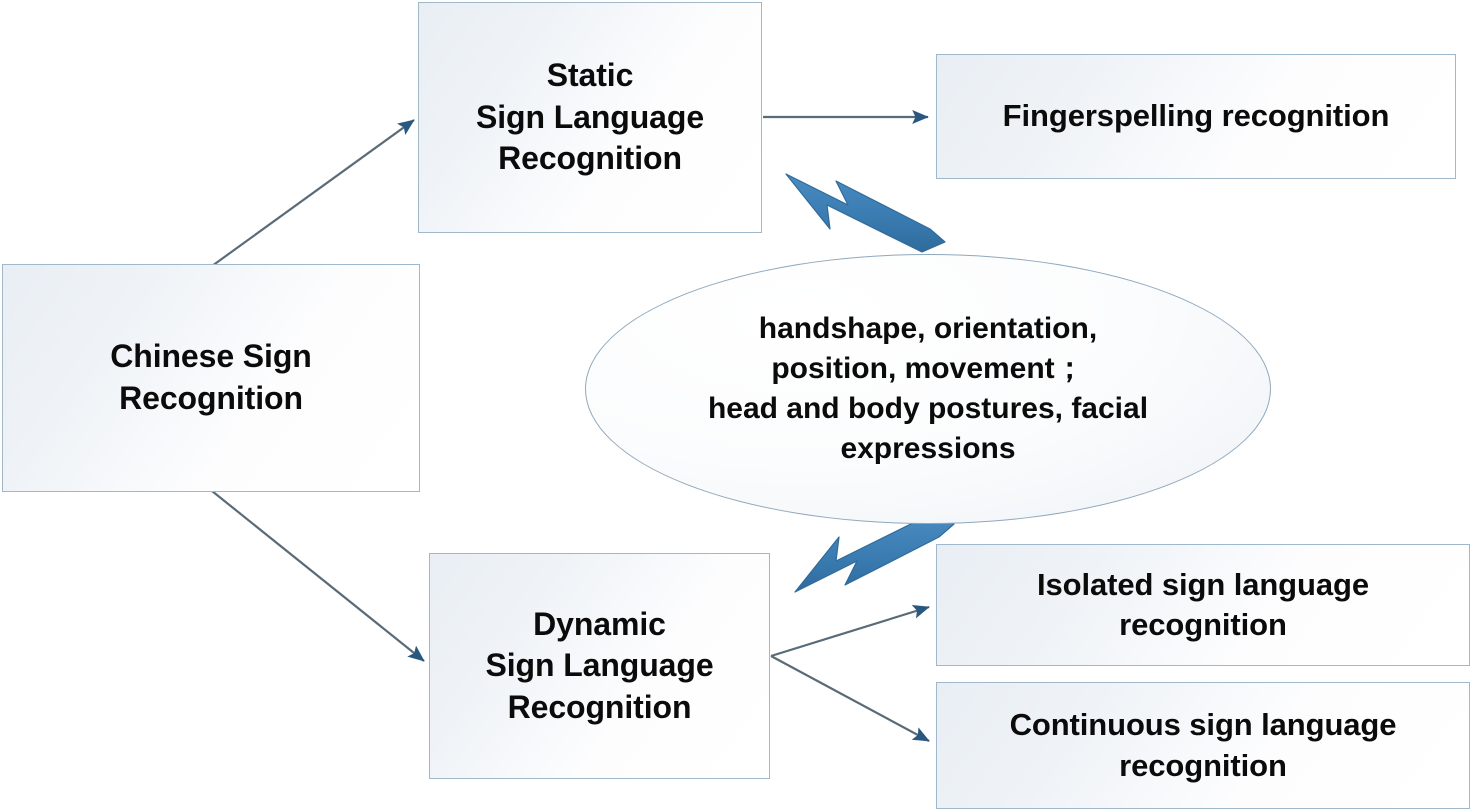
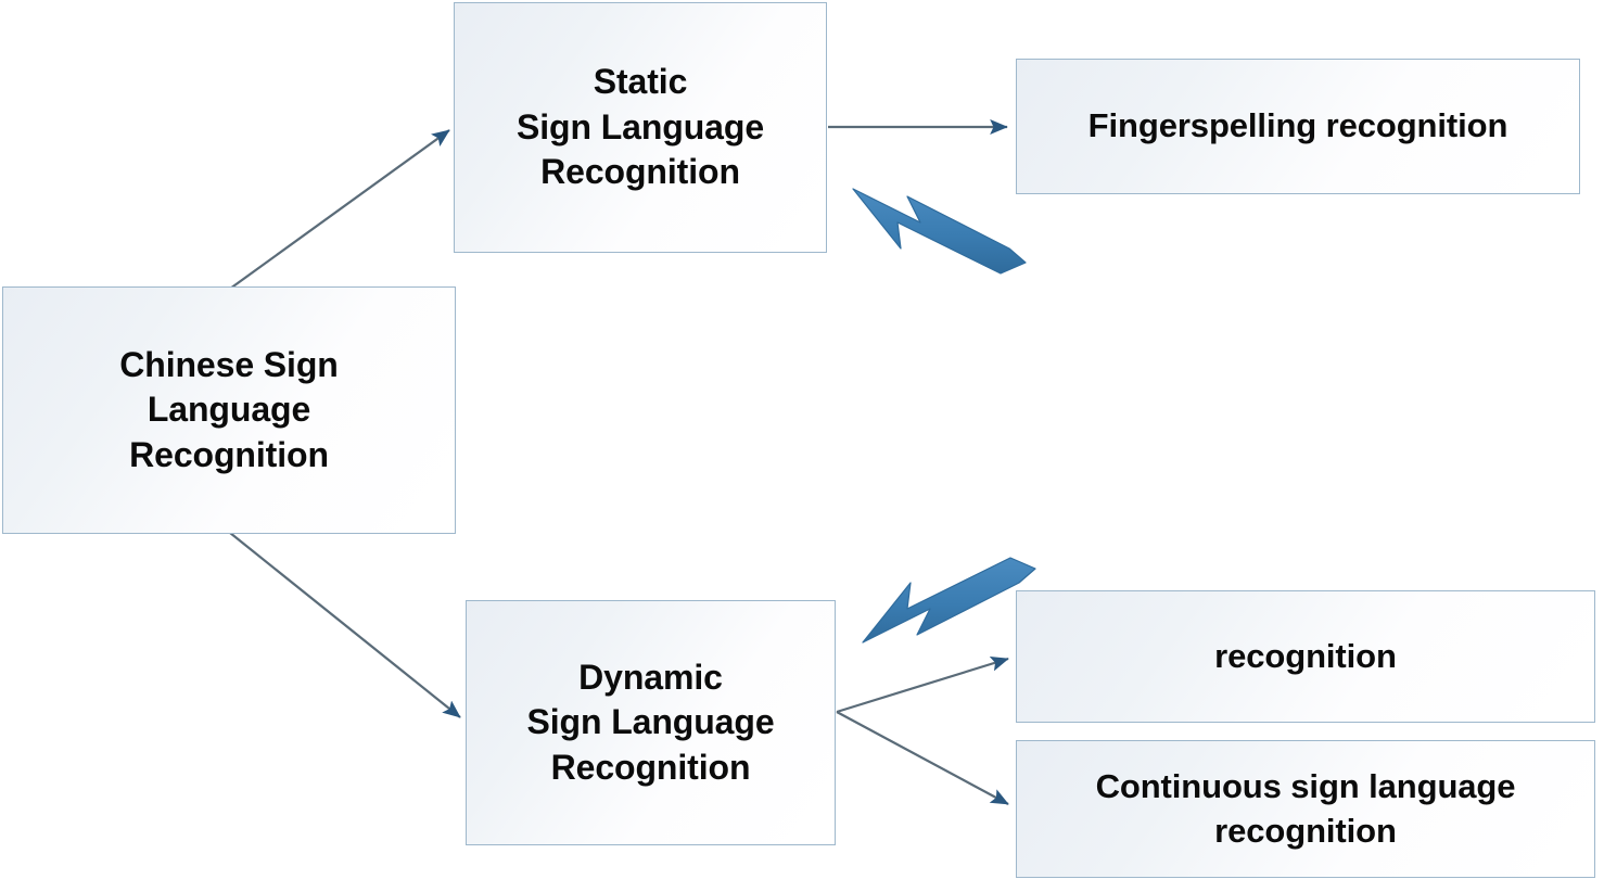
  Chinese Sign
+ Language
  Recognition
  Static
  Sign Language
  Recognition
  Dynamic
  Sign Language
  Recognition
  Fingerspelling recognition
- Isolated sign language
  recognition
  Continuous sign language
  recognition
- handshape, orientation,
- position, movement；
- head and body postures, facial
- expressions
